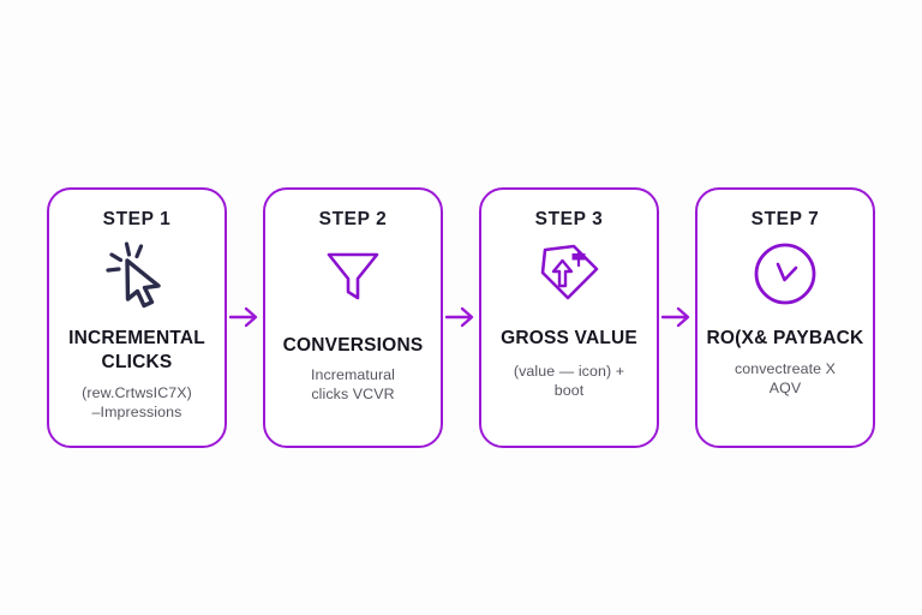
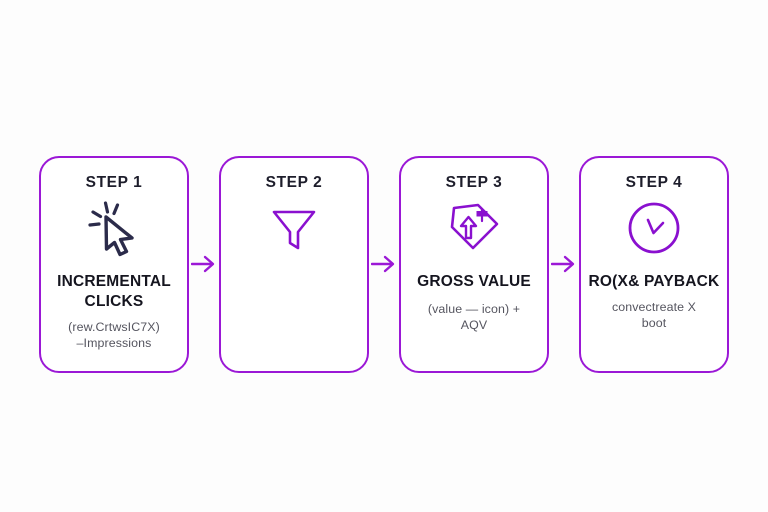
  STEP 1
  INCREMENTAL CLICKS
  (rew.CrtwsIC7X)
  –Impressions
  STEP 2
- CONVERSIONS
- Incrematural
- clicks VCVR
  STEP 3
  GROSS VALUE
  (value — icon) +
- boot
+ AQV
- STEP 7
+ STEP 4
  RO(X& PAYBACK
  convectreate X
- AQV
+ boot
